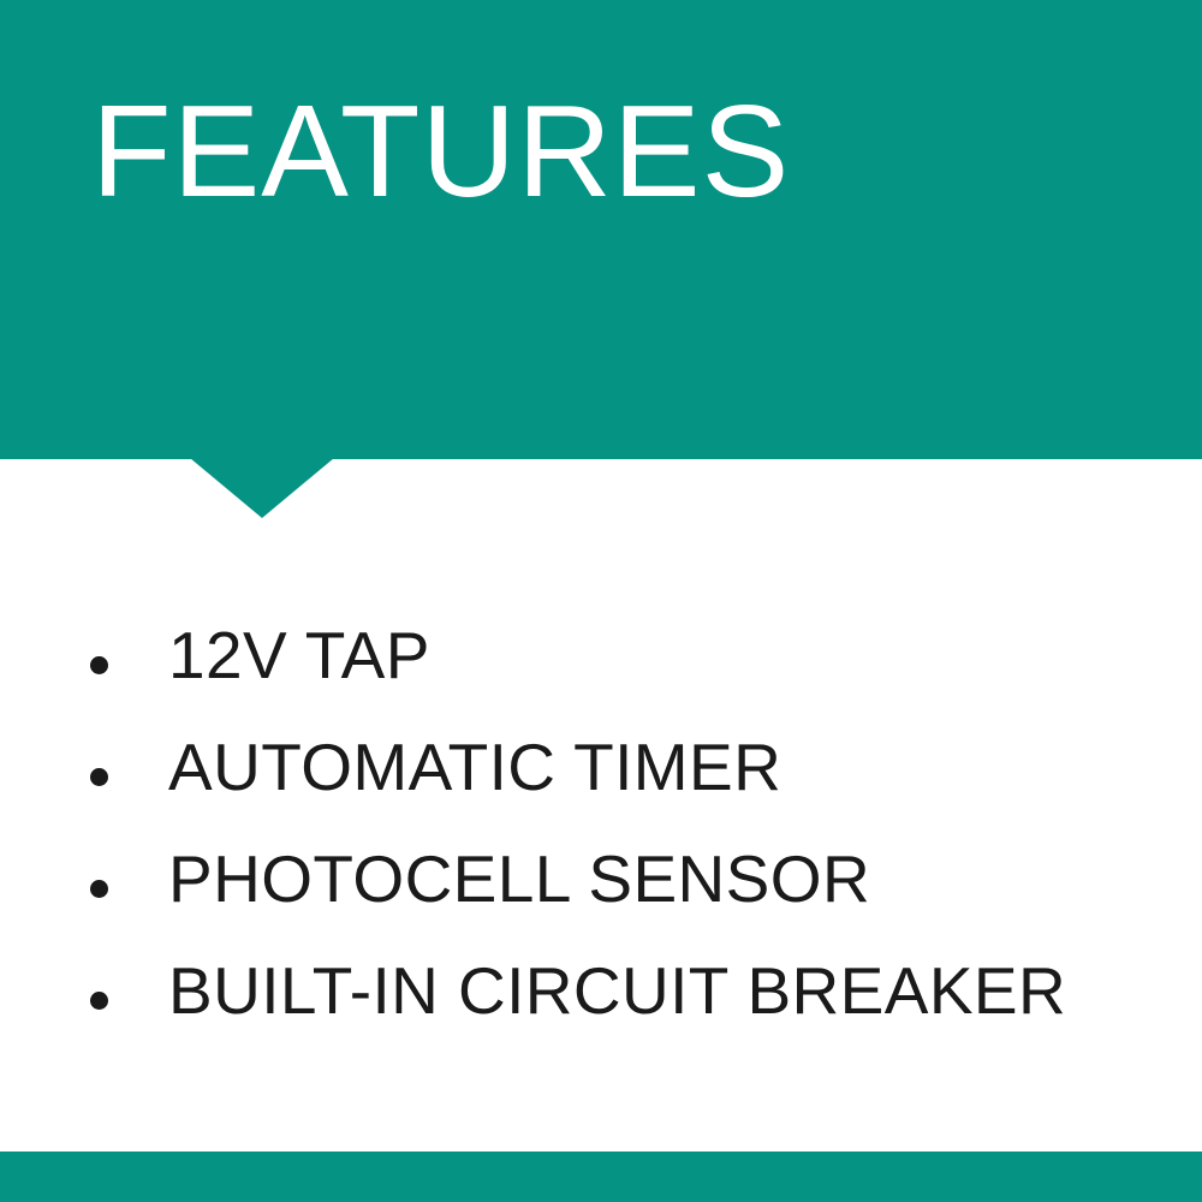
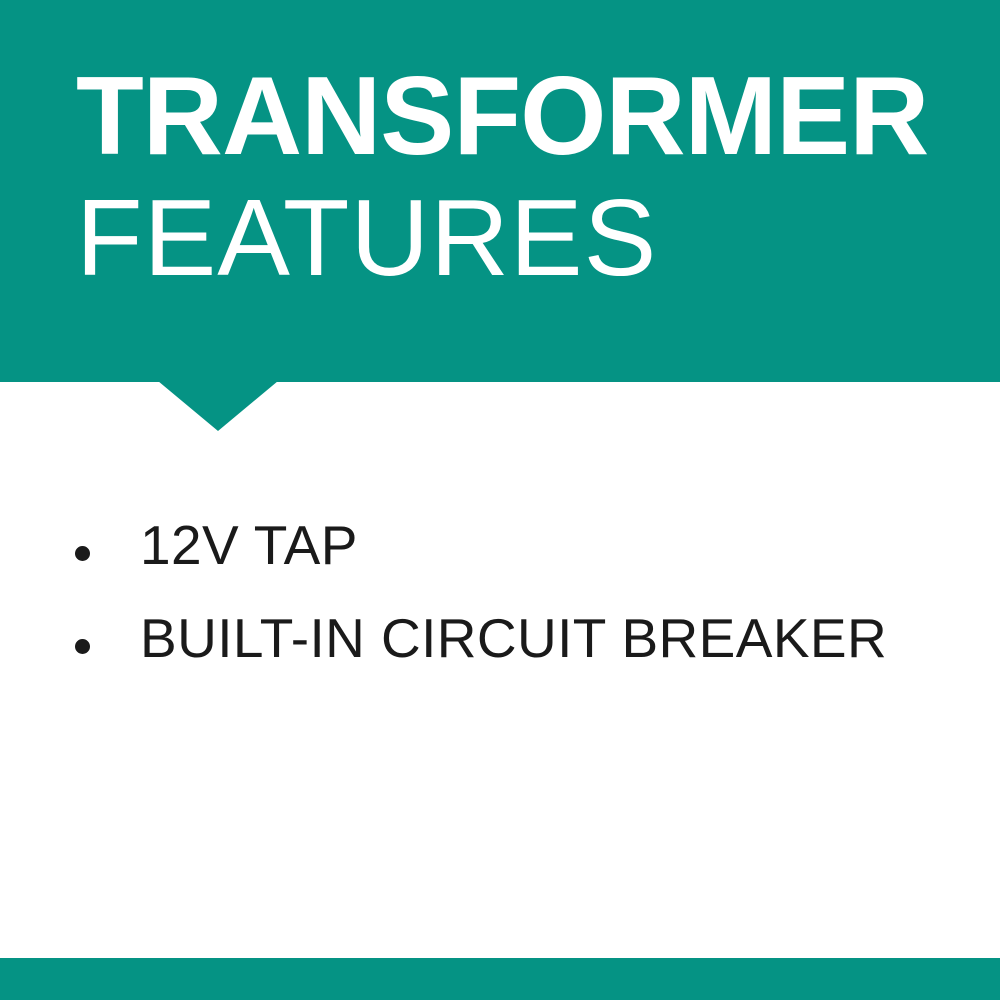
+ TRANSFORMER
  FEATURES
  12V TAP
- AUTOMATIC TIMER
- PHOTOCELL SENSOR
  BUILT-IN CIRCUIT BREAKER
